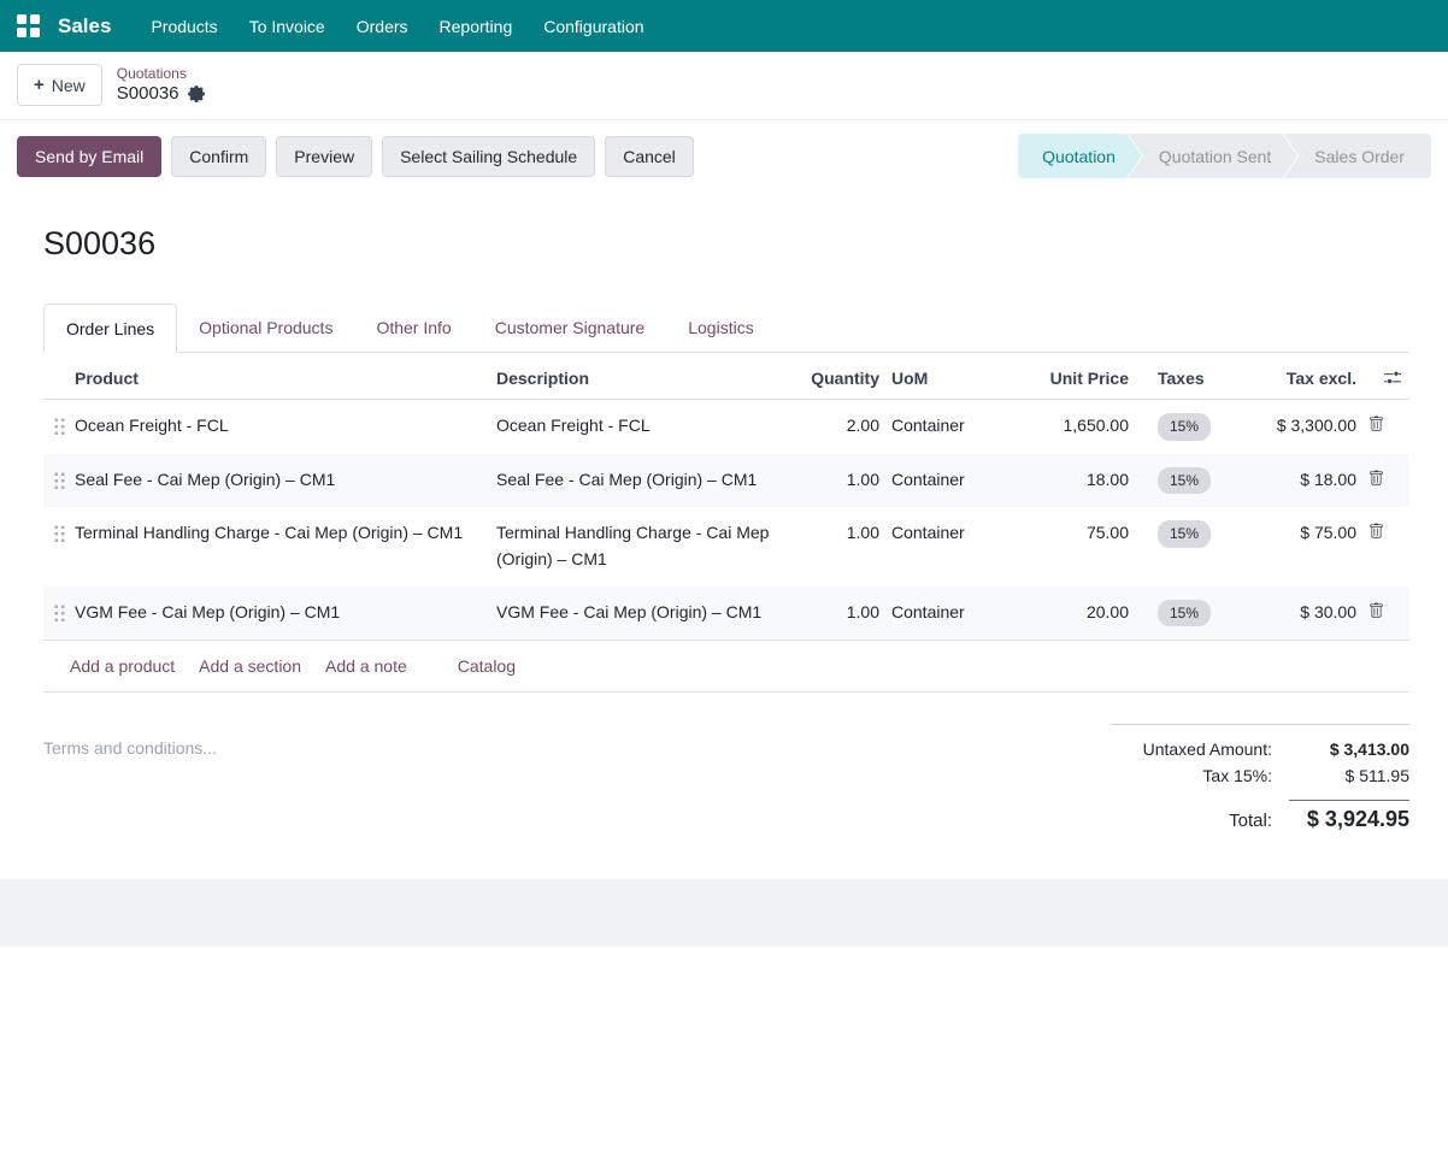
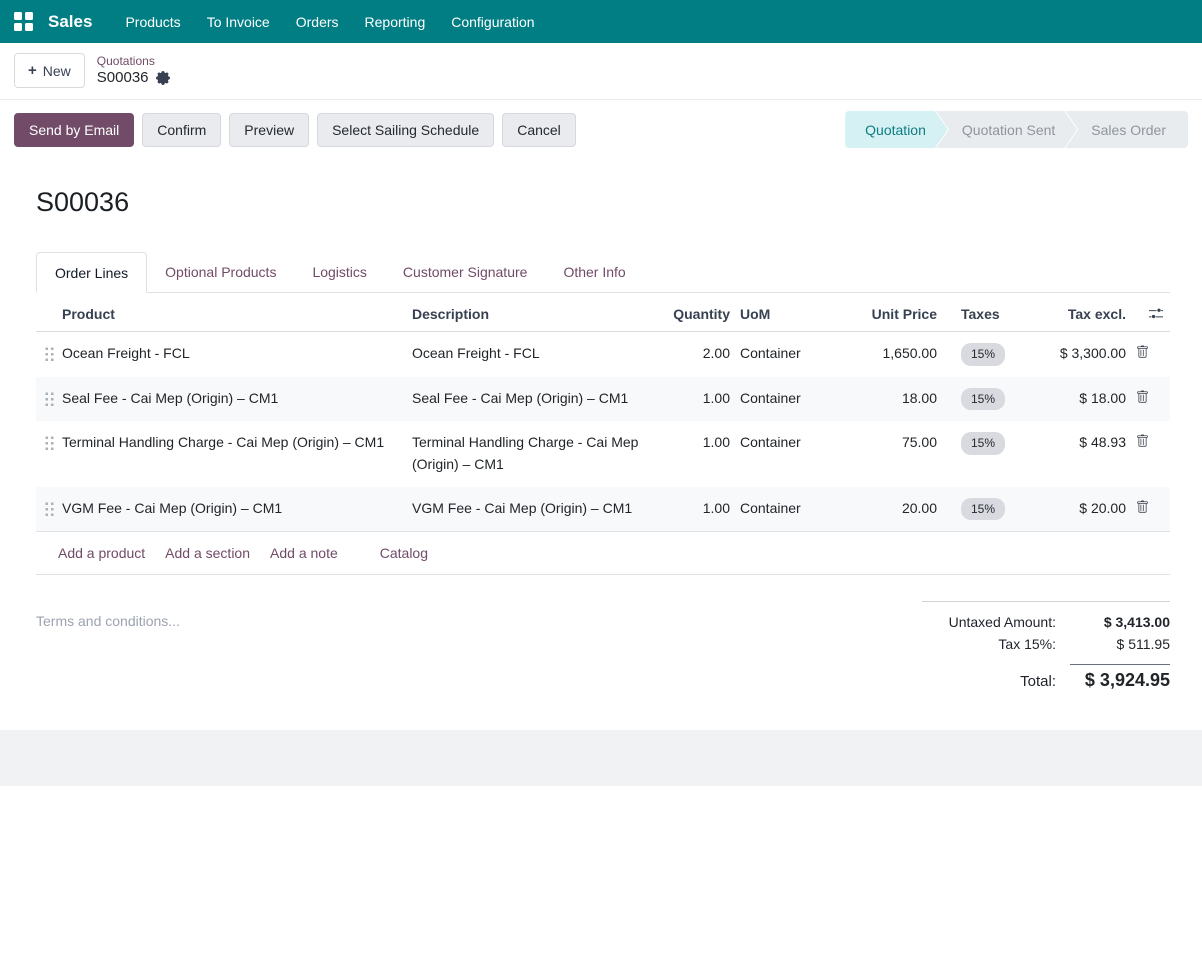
  Sales
  Products
  To Invoice
  Orders
  Reporting
  Configuration
  +
  New
  Quotations
  S00036
  Send by Email
  Confirm
  Preview
  Select Sailing Schedule
  Cancel
  Quotation
  Quotation Sent
  Sales Order
  S00036
  Order Lines
  Optional Products
- Other Info
+ Logistics
  Customer Signature
- Logistics
+ Other Info
  Product
  Description
  Quantity
  UoM
  Unit Price
  Taxes
  Tax excl.
  Ocean Freight - FCL
  Ocean Freight - FCL
  2.00
  Container
  1,650.00
  15%
  $ 3,300.00
  Seal Fee - Cai Mep (Origin) – CM1
  Seal Fee - Cai Mep (Origin) – CM1
  1.00
  Container
  18.00
  15%
  $ 18.00
  Terminal Handling Charge - Cai Mep (Origin) – CM1
  Terminal Handling Charge - Cai Mep (Origin) – CM1
  1.00
  Container
  75.00
  15%
- $ 75.00
+ $ 48.93
  VGM Fee - Cai Mep (Origin) – CM1
  VGM Fee - Cai Mep (Origin) – CM1
  1.00
  Container
  20.00
  15%
- $ 30.00
+ $ 20.00
  Add a product
  Add a section
  Add a note
  Catalog
  Terms and conditions...
  Untaxed Amount:
  $ 3,413.00
  Tax 15%:
  $ 511.95
  Total:
  $ 3,924.95
